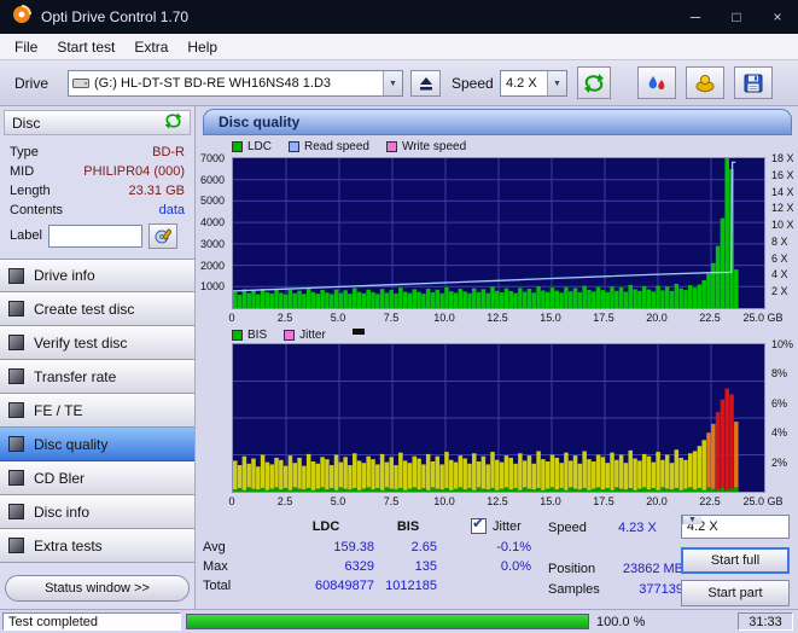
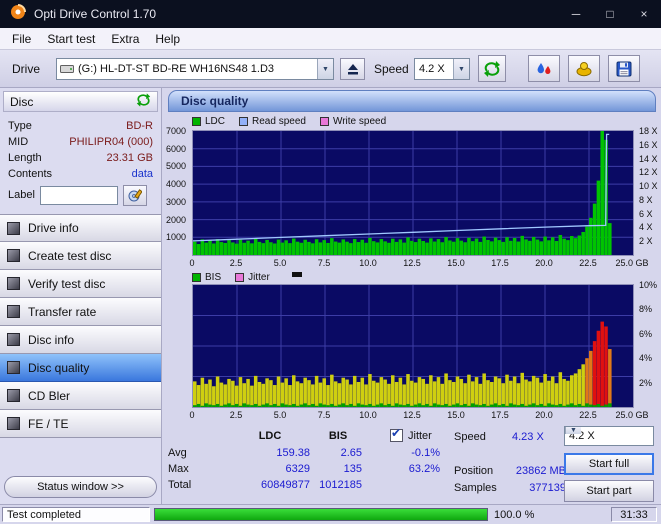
  Opti Drive Control 1.70
  ─
  □
  ×
  File
  Start test
  Extra
  Help
  Drive
  (G:) HL-DT-ST BD-RE WH16NS48 1.D3
  Speed
  4.2 X
  Disc
  Type
  BD-R
  MID
  PHILIPR04 (000)
  Length
  23.31 GB
  Contents
  data
  Label
  Drive info
  Create test disc
  Verify test disc
  Transfer rate
- FE / TE
+ Disc info
  Disc quality
  CD Bler
- Disc info
+ FE / TE
- Extra tests
  Status window >>
  Disc quality
  LDC
  Read speed
  Write speed
  7000
  6000
  5000
  4000
  3000
  2000
  1000
  18 X
  16 X
  14 X
  12 X
  10 X
  8 X
  6 X
  4 X
  2 X
  0
  2.5
  5.0
  7.5
  10.0
  12.5
  15.0
  17.5
  20.0
  22.5
  25.0 GB
  BIS
  Jitter
  10%
  8%
  6%
  4%
  2%
  0
  2.5
  5.0
  7.5
  10.0
  12.5
  15.0
  17.5
  20.0
  22.5
  25.0 GB
  LDC
  BIS
  ✔
  Jitter
  Speed
  4.23 X
  4.2 X
  Position
  23862 MB
  Samples
  377139
  Start full
  Start part
  Avg
  159.38
  2.65
  -0.1%
  Max
  6329
  135
- 0.0%
+ 63.2%
  Total
  60849877
  1012185
  Test completed
  100.0 %
  31:33
